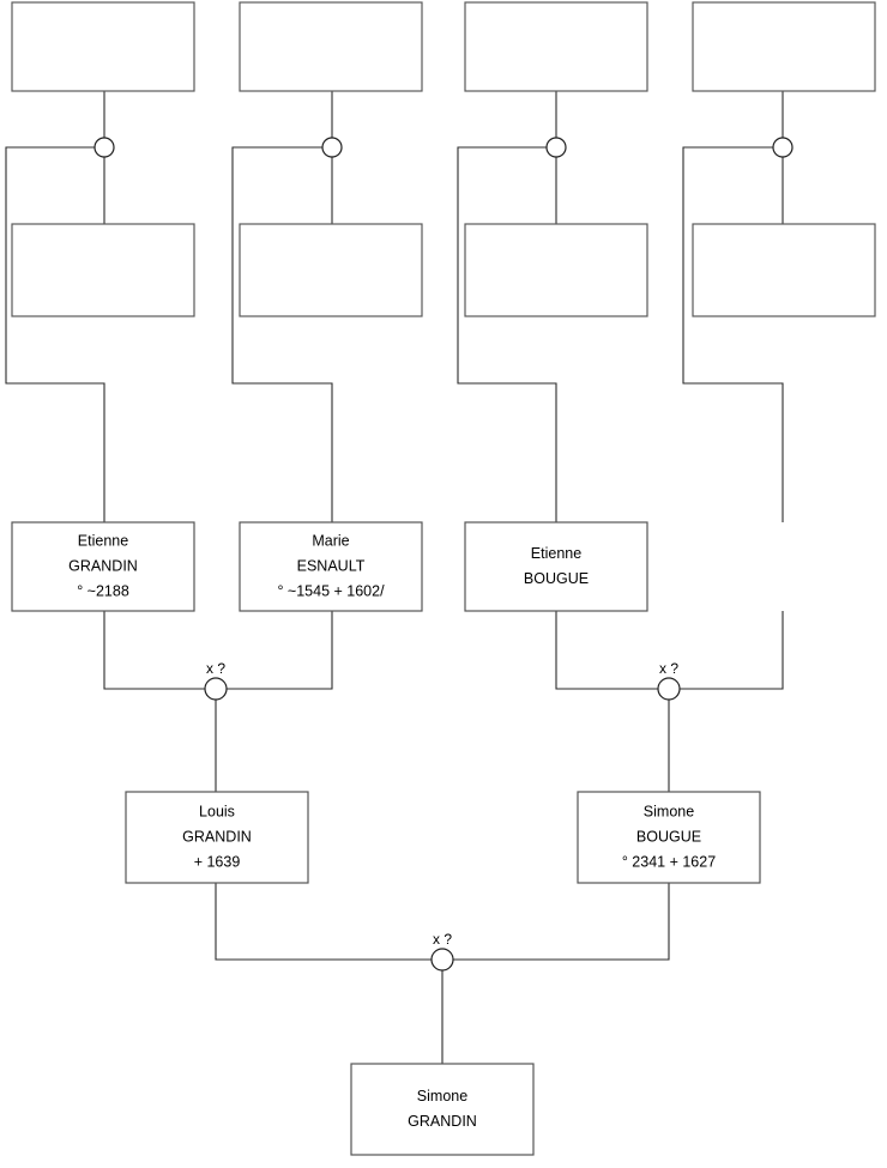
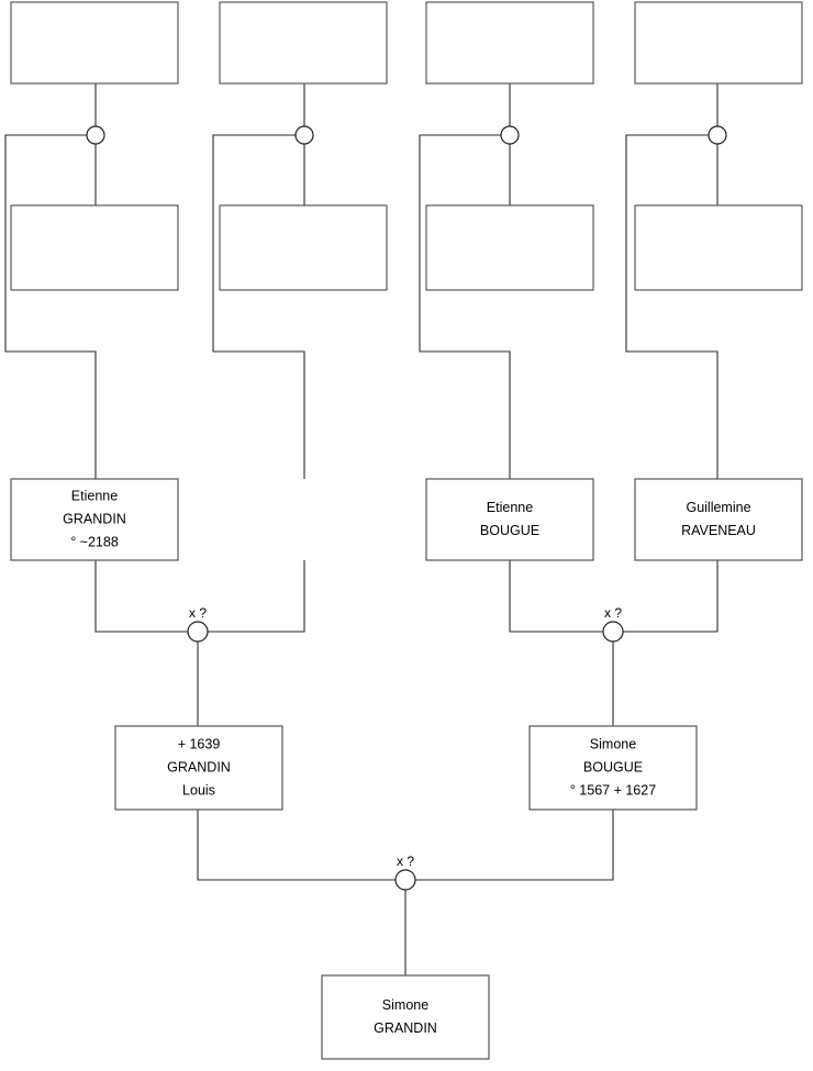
  Etienne
  GRANDIN
  ° ~2188
- Marie
- ESNAULT
- ° ~1545 + 1602/
  Etienne
  BOUGUE
+ Guillemine
+ RAVENEAU
- Louis
+ + 1639
  GRANDIN
- + 1639
+ Louis
  Simone
  BOUGUE
- ° 2341 + 1627
+ ° 1567 + 1627
  Simone
  GRANDIN
  x ?
  x ?
  x ?
